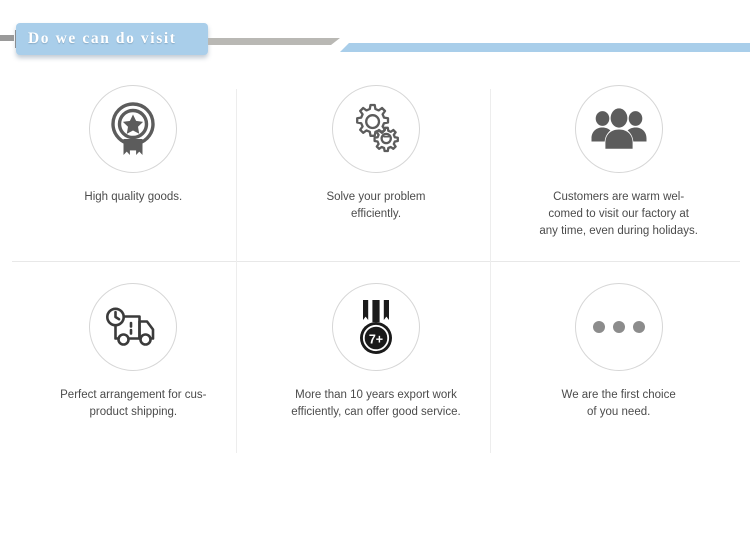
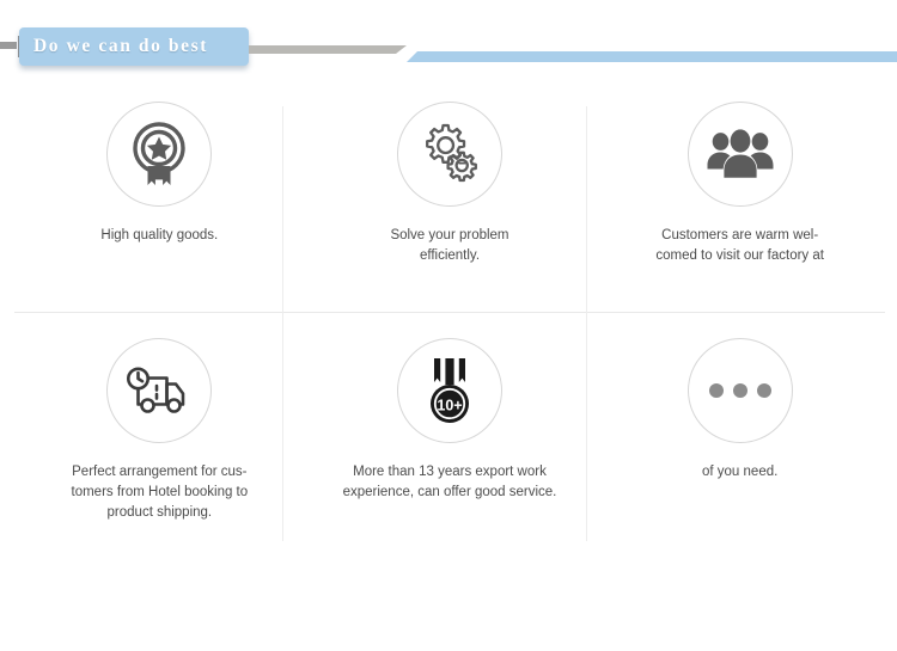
- Do we can do visit
+ Do we can do best
  High quality goods.
  Solve your problem
  efficiently.
  Customers are warm wel-
  comed to visit our factory at
- any time, even during holidays.
  Perfect arrangement for cus-
+ tomers from Hotel booking to
  product shipping.
- 7+
+ 10+
- More than 10 years export work
+ More than 13 years export work
- efficiently, can offer good service.
+ experience, can offer good service.
- We are the first choice
  of you need.
